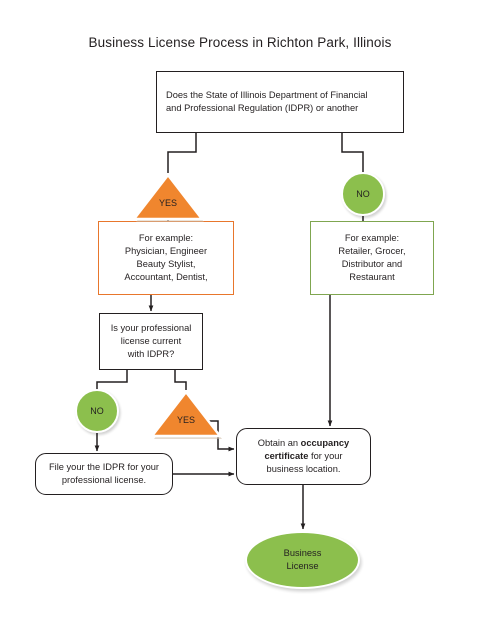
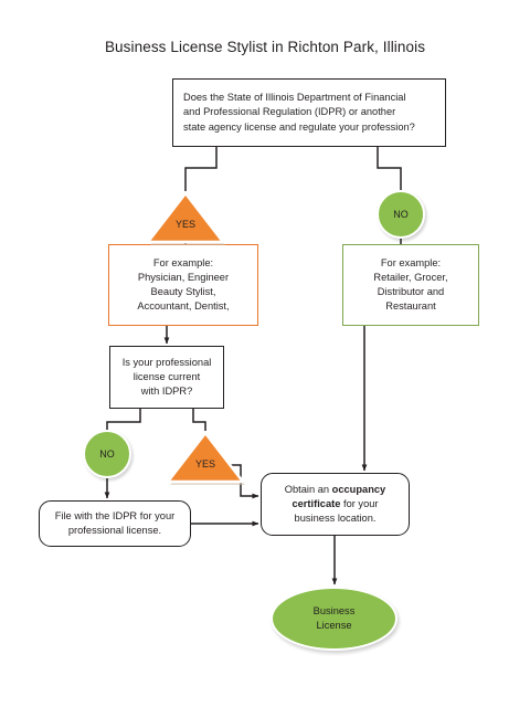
- Business License Process in Richton Park, Illinois
+ Business License Stylist in Richton Park, Illinois
  Does the State of Illinois Department of Financial
  and Professional Regulation (IDPR) or another
+ state agency license and regulate your profession?
  YES
  NO
  For example:
  Physician, Engineer
  Beauty Stylist,
  Accountant, Dentist,
  For example:
  Retailer, Grocer,
  Distributor and
  Restaurant
  Is your professional
  license current
  with IDPR?
  NO
  YES
- File your the IDPR for your
+ File with the IDPR for your
  professional license.
  Obtain an occupancy
  certificate for your
  business location.
  Business
  License
